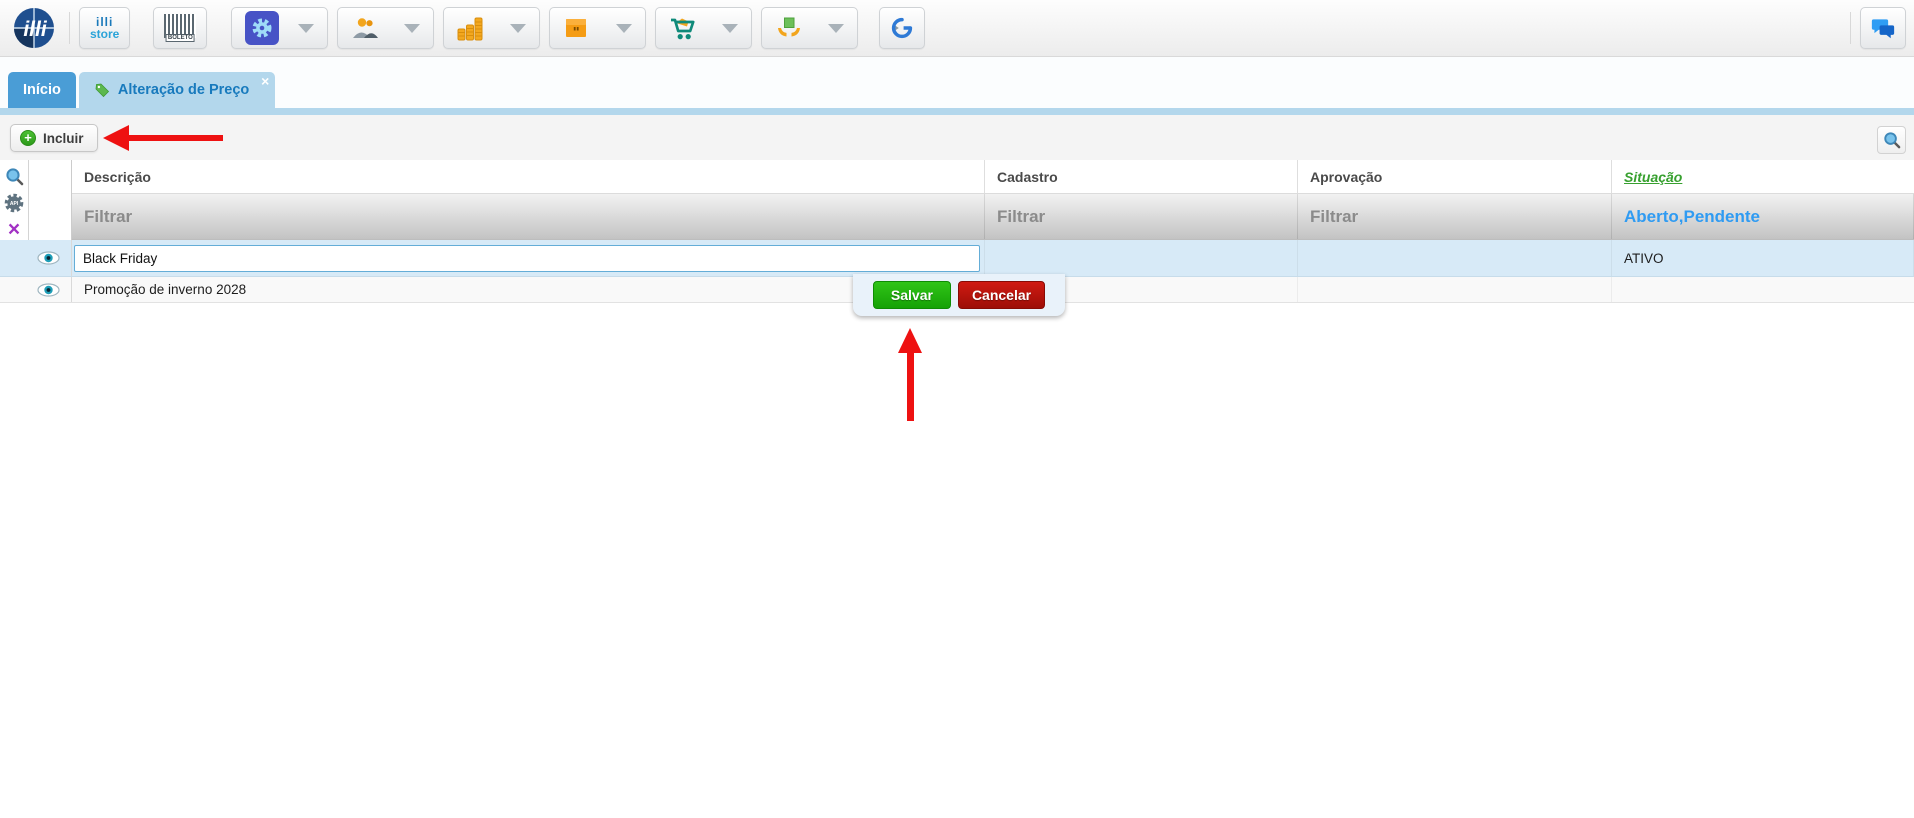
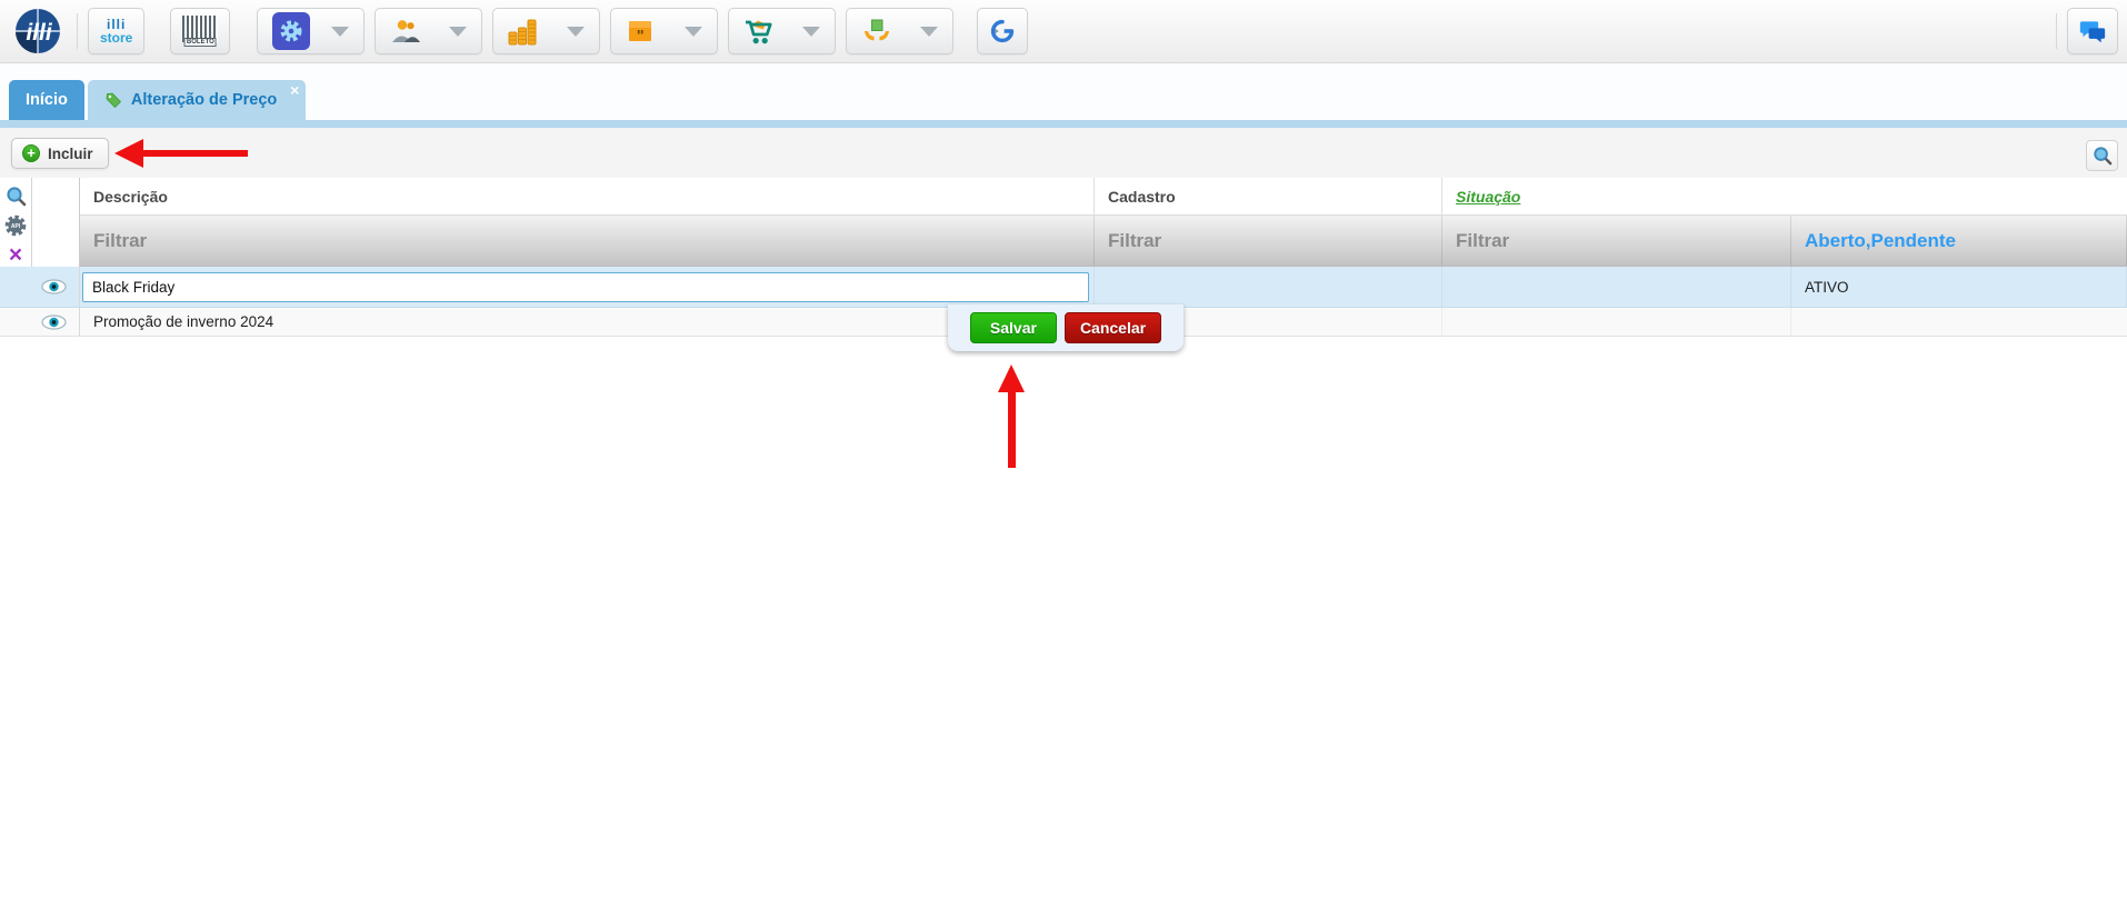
  illi
  illi
  store
  Início
  Alteração de Preço
  ×
  +
  Incluir
  ×
  Descrição
  Cadastro
- Aprovação
  Situação
  Filtrar
  Filtrar
  Filtrar
  Aberto,Pendente
  Black Friday
  ATIVO
- Promoção de inverno 2028
+ Promoção de inverno 2024
  Salvar
  Cancelar
